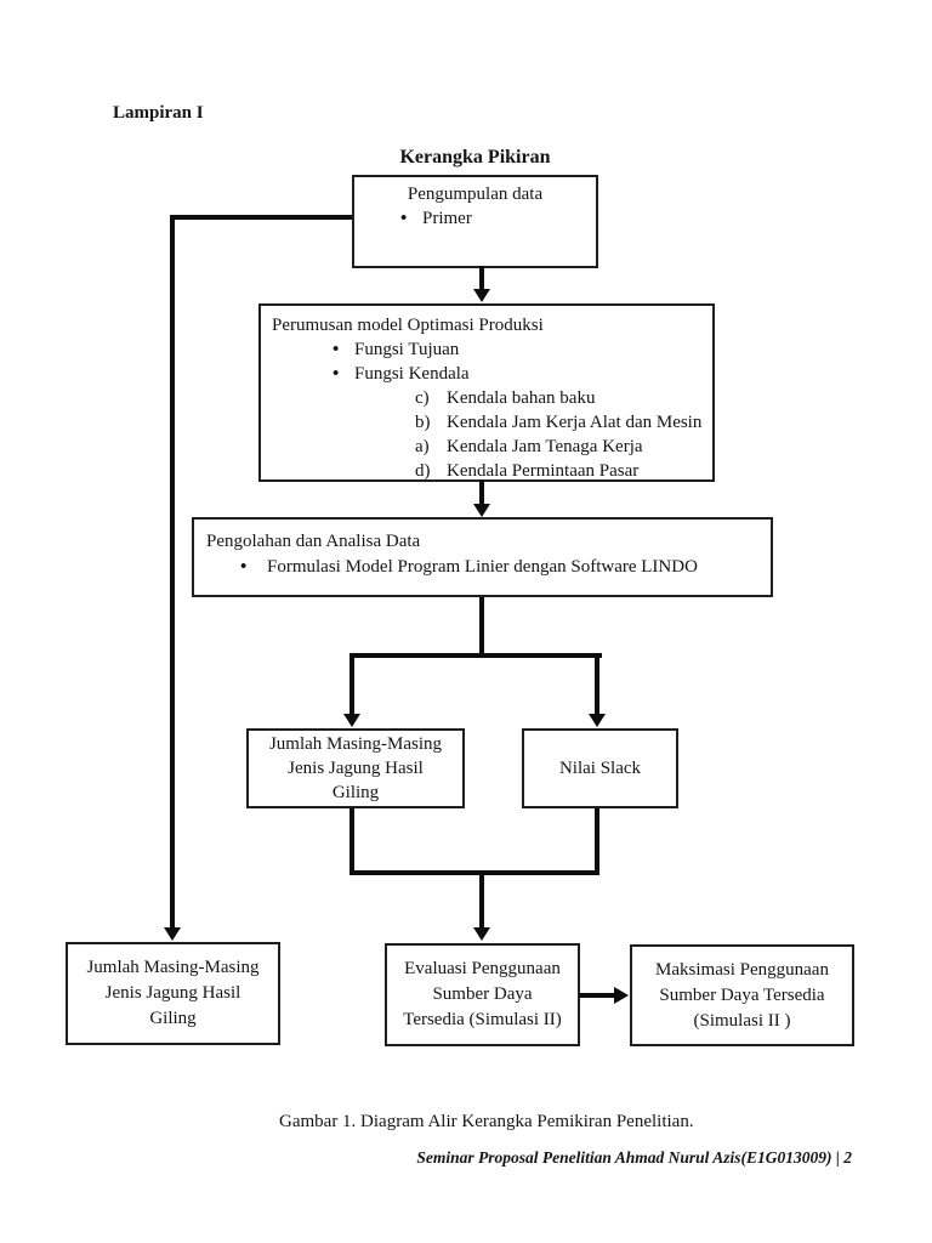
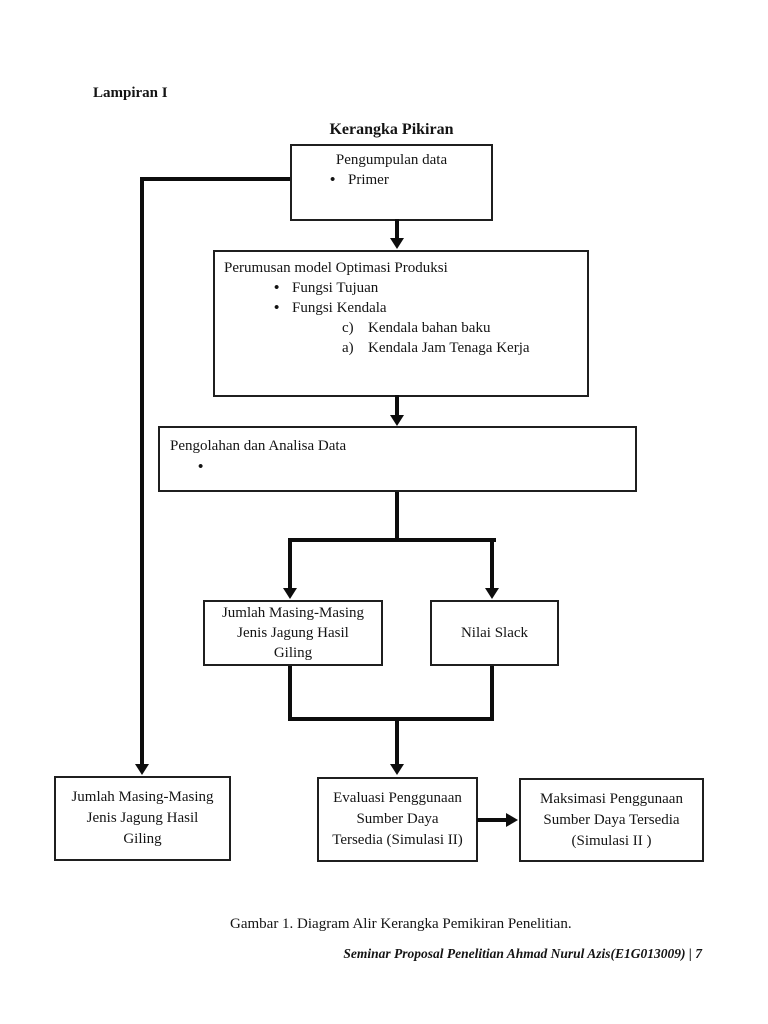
  Lampiran I
  Kerangka Pikiran
  Pengumpulan data
  Primer
  Perumusan model Optimasi Produksi
  Fungsi Tujuan
  Fungsi Kendala
  c) Kendala bahan baku
- b) Kendala Jam Kerja Alat dan Mesin
  a) Kendala Jam Tenaga Kerja
- d) Kendala Permintaan Pasar
  Pengolahan dan Analisa Data
- Formulasi Model Program Linier dengan Software LINDO
  Jumlah Masing-Masing
  Jenis Jagung Hasil
  Giling
  Nilai Slack
  Jumlah Masing-Masing
  Jenis Jagung Hasil
  Giling
  Evaluasi Penggunaan
  Sumber Daya
  Tersedia (Simulasi II)
  Maksimasi Penggunaan
  Sumber Daya Tersedia
  (Simulasi II )
  Gambar 1. Diagram Alir Kerangka Pemikiran Penelitian.
- Seminar Proposal Penelitian Ahmad Nurul Azis(E1G013009) | 2
+ Seminar Proposal Penelitian Ahmad Nurul Azis(E1G013009) | 7
